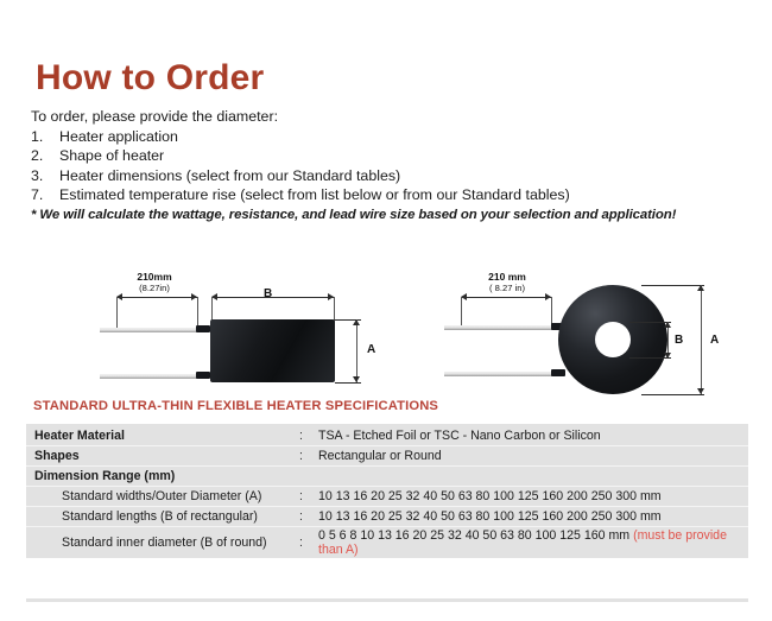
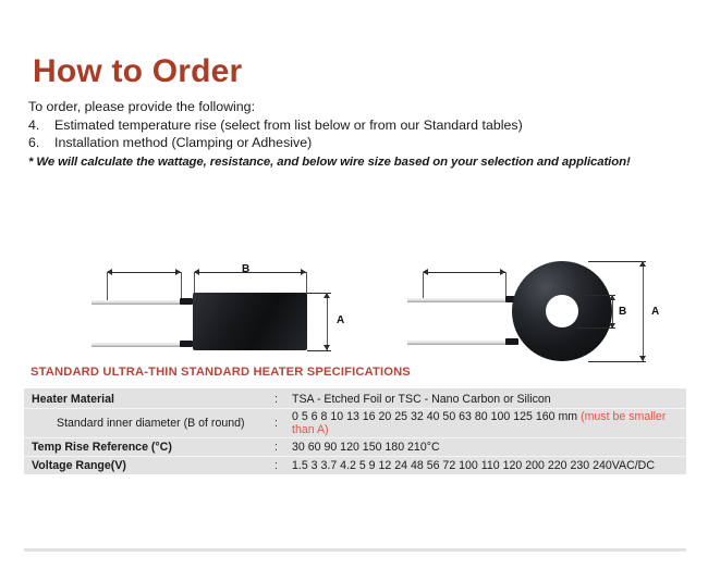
  How to Order
- To order, please provide the diameter:
+ To order, please provide the following:
- 1.
- Heater application
- 2.
- Shape of heater
- 3.
- Heater dimensions (select from our Standard tables)
- 7.
+ 4.
  Estimated temperature rise (select from list below or from our Standard tables)
+ 6.
+ Installation method (Clamping or Adhesive)
- * We will calculate the wattage, resistance, and lead wire size based on your selection and application!
+ * We will calculate the wattage, resistance, and below wire size based on your selection and application!
- 210mm
- (8.27in)
  B
  A
- 210 mm
- ( 8.27 in)
  B
  A
- STANDARD ULTRA-THIN FLEXIBLE HEATER SPECIFICATIONS
+ STANDARD ULTRA-THIN STANDARD HEATER SPECIFICATIONS
  Heater Material	:	TSA - Etched Foil or TSC - Nano Carbon or Silicon
- Shapes	:	Rectangular or Round
- Dimension Range (mm)
- Standard widths/Outer Diameter (A)	:	10 13 16 20 25 32 40 50 63 80 100 125 160 200 250 300 mm
- Standard lengths (B of rectangular)	:	10 13 16 20 25 32 40 50 63 80 100 125 160 200 250 300 mm
- Standard inner diameter (B of round)	:	0 5 6 8 10 13 16 20 25 32 40 50 63 80 100 125 160 mm (must be provide than A)
+ Standard inner diameter (B of round)	:	0 5 6 8 10 13 16 20 25 32 40 50 63 80 100 125 160 mm (must be smaller than A)
+ Temp Rise Reference (°C)	:	30 60 90 120 150 180 210°C
+ Voltage Range(V)	:	1.5 3 3.7 4.2 5 9 12 24 48 56 72 100 110 120 200 220 230 240VAC/DC
